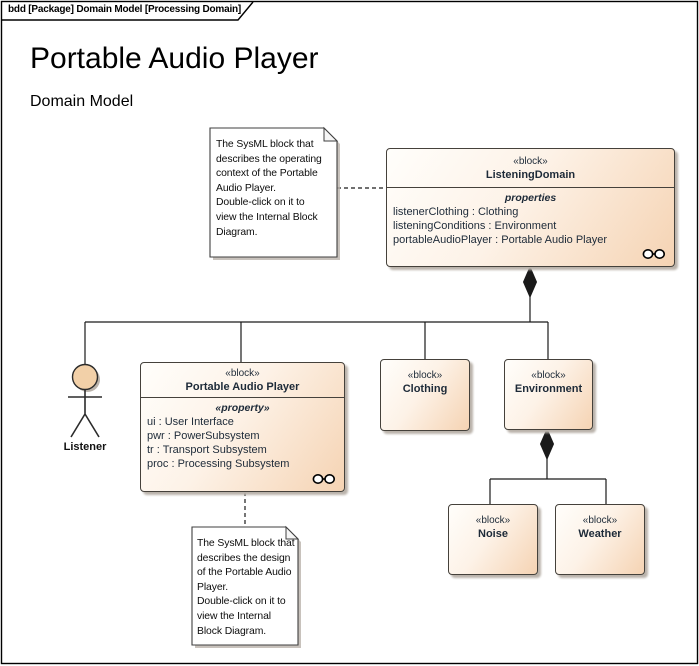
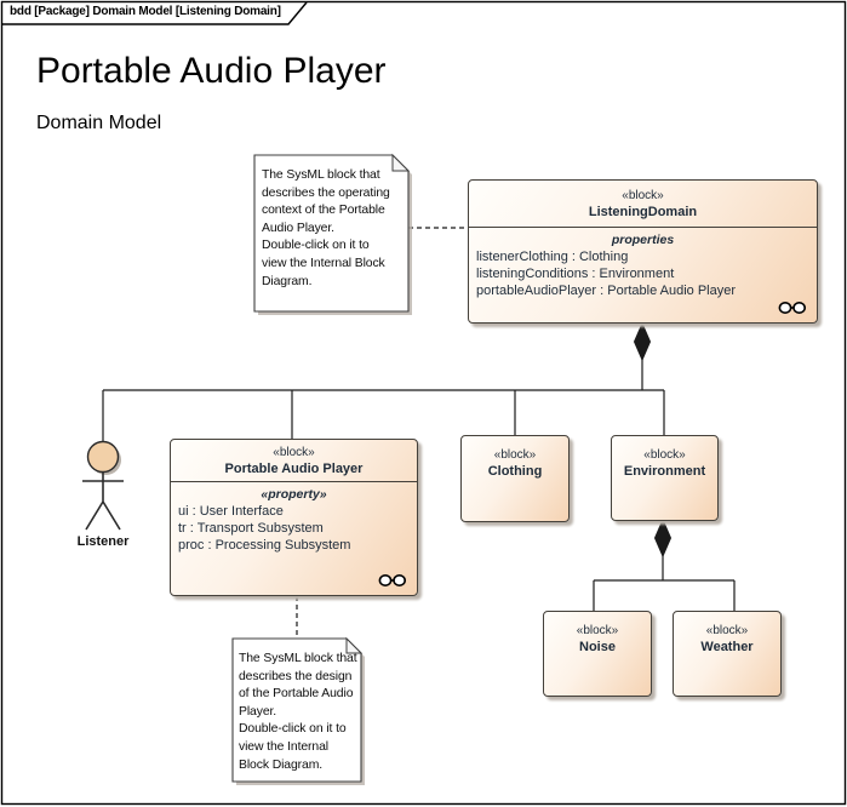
- bdd [Package] Domain Model [Processing Domain]
+ bdd [Package] Domain Model [Listening Domain]
  Portable Audio Player
  Domain Model
  The SysML block that
  describes the operating
  context of the Portable
  Audio Player.
  Double-click on it to
  view the Internal Block
  Diagram.
  The SysML block that
  describes the design
  of the Portable Audio
  Player.
  Double-click on it to
  view the Internal
  Block Diagram.
  Listener
  «block»
  ListeningDomain
  properties
  listenerClothing : Clothing
  listeningConditions : Environment
  portableAudioPlayer : Portable Audio Player
  «block»
  Portable Audio Player
  «property»
  ui : User Interface
- pwr : PowerSubsystem
  tr : Transport Subsystem
  proc : Processing Subsystem
  «block»
  Clothing
  «block»
  Environment
  «block»
  Noise
  «block»
  Weather
